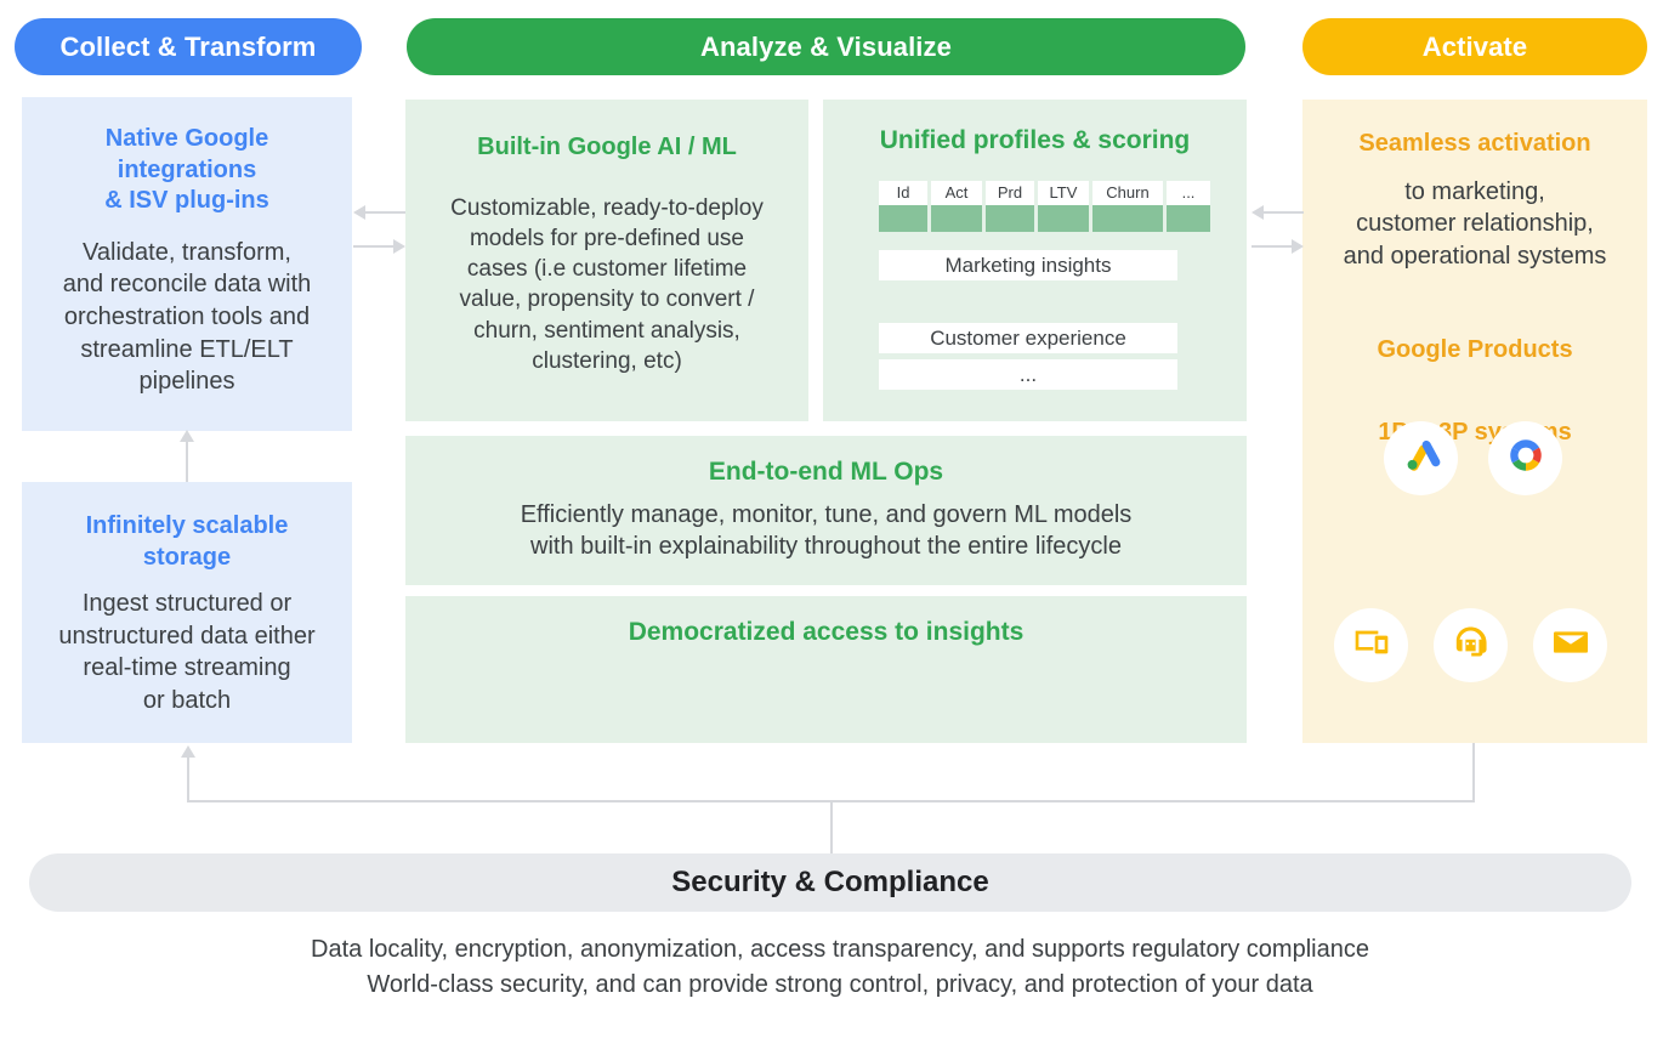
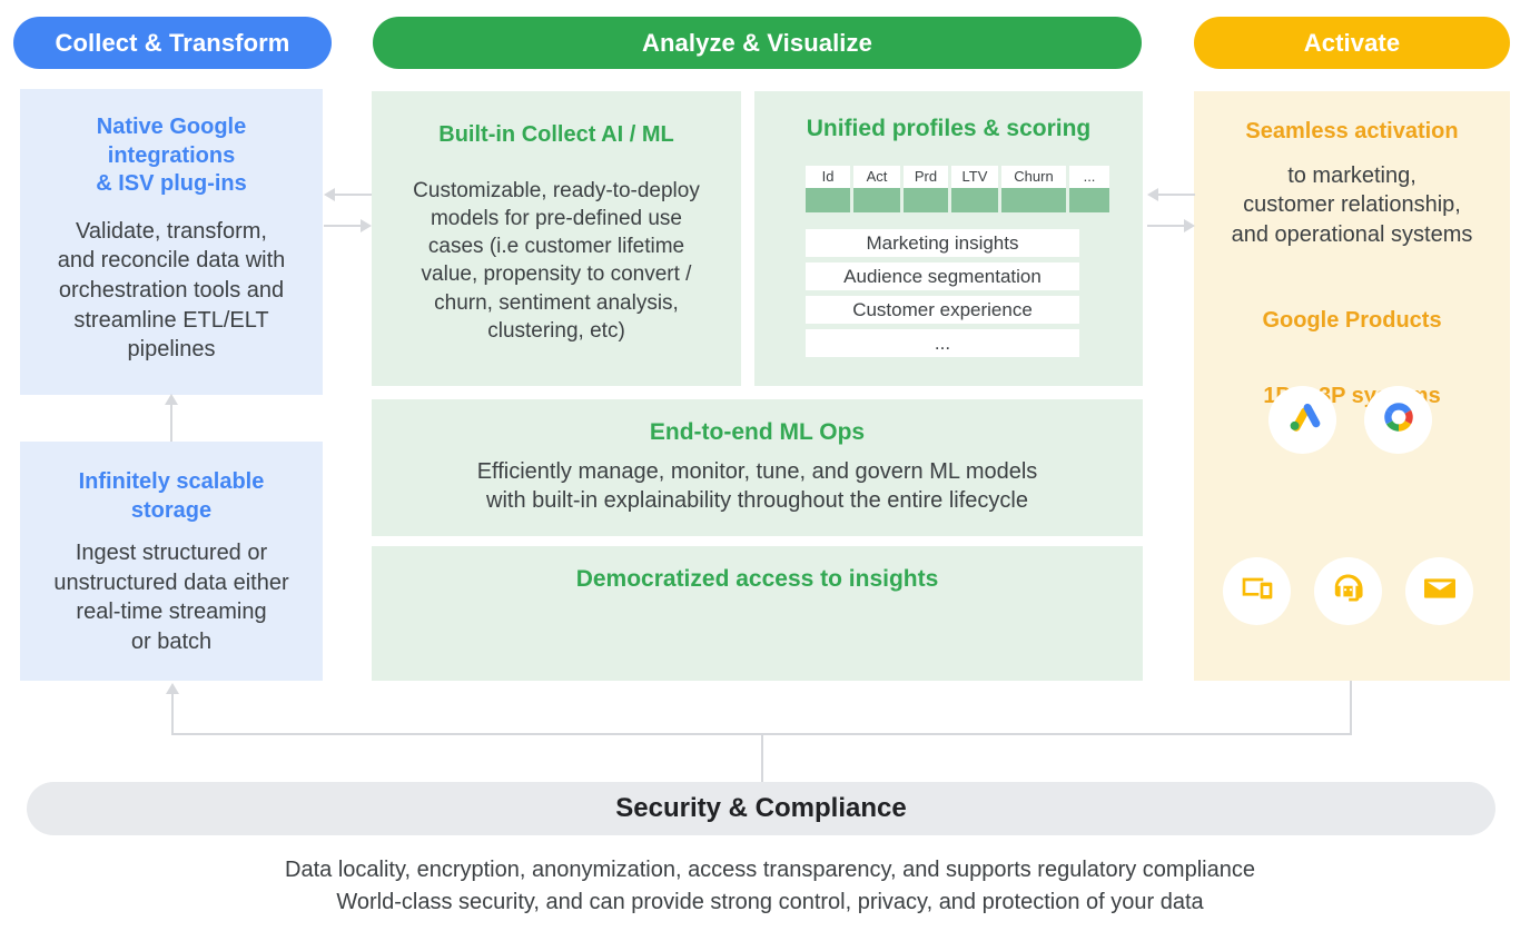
  Collect & Transform
  Analyze & Visualize
  Activate
  Native Google
  integrations
  & ISV plug-ins
  Validate, transform,
  and reconcile data with
  orchestration tools and
  streamline ETL/ELT
  pipelines
  Infinitely scalable
  storage
  Ingest structured or
  unstructured data either
  real-time streaming
  or batch
- Built-in Google AI / ML
+ Built-in Collect AI / ML
  Customizable, ready-to-deploy
  models for pre-defined use
  cases (i.e customer lifetime
  value, propensity to convert /
  churn, sentiment analysis,
  clustering, etc)
  Unified profiles & scoring
  Id
  Act
  Prd
  LTV
  Churn
  ...
  Marketing insights
+ Audience segmentation
  Customer experience
  ...
  End-to-end ML Ops
  Efficiently manage, monitor, tune, and govern ML models
  with built-in explainability throughout the entire lifecycle
  Democratized access to insights
  Seamless activation
  to marketing,
  customer relationship,
  and operational systems
  Google Products
  Security & Compliance
  Data locality, encryption, anonymization, access transparency, and supports regulatory compliance
  World-class security, and can provide strong control, privacy, and protection of your data
